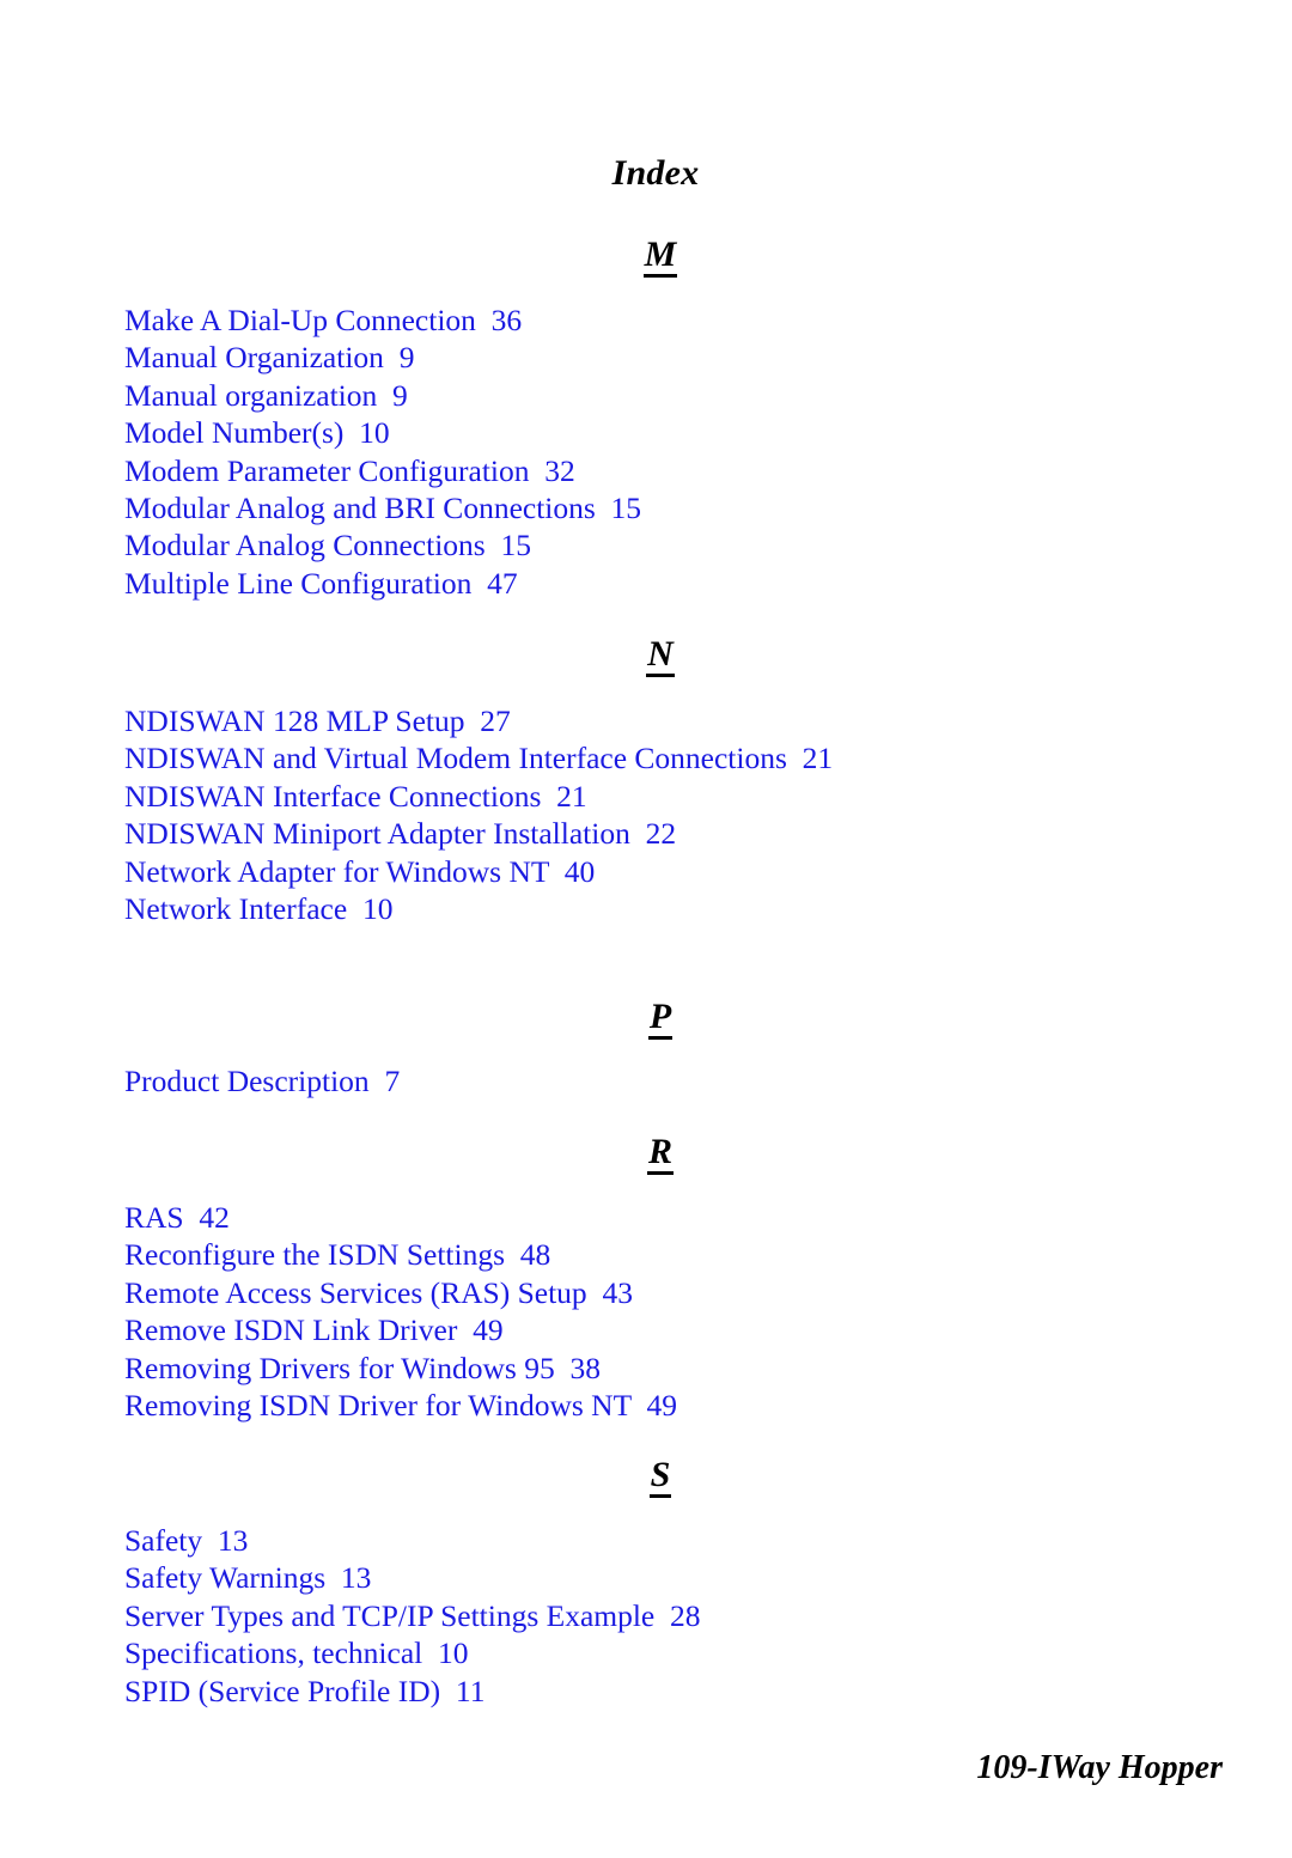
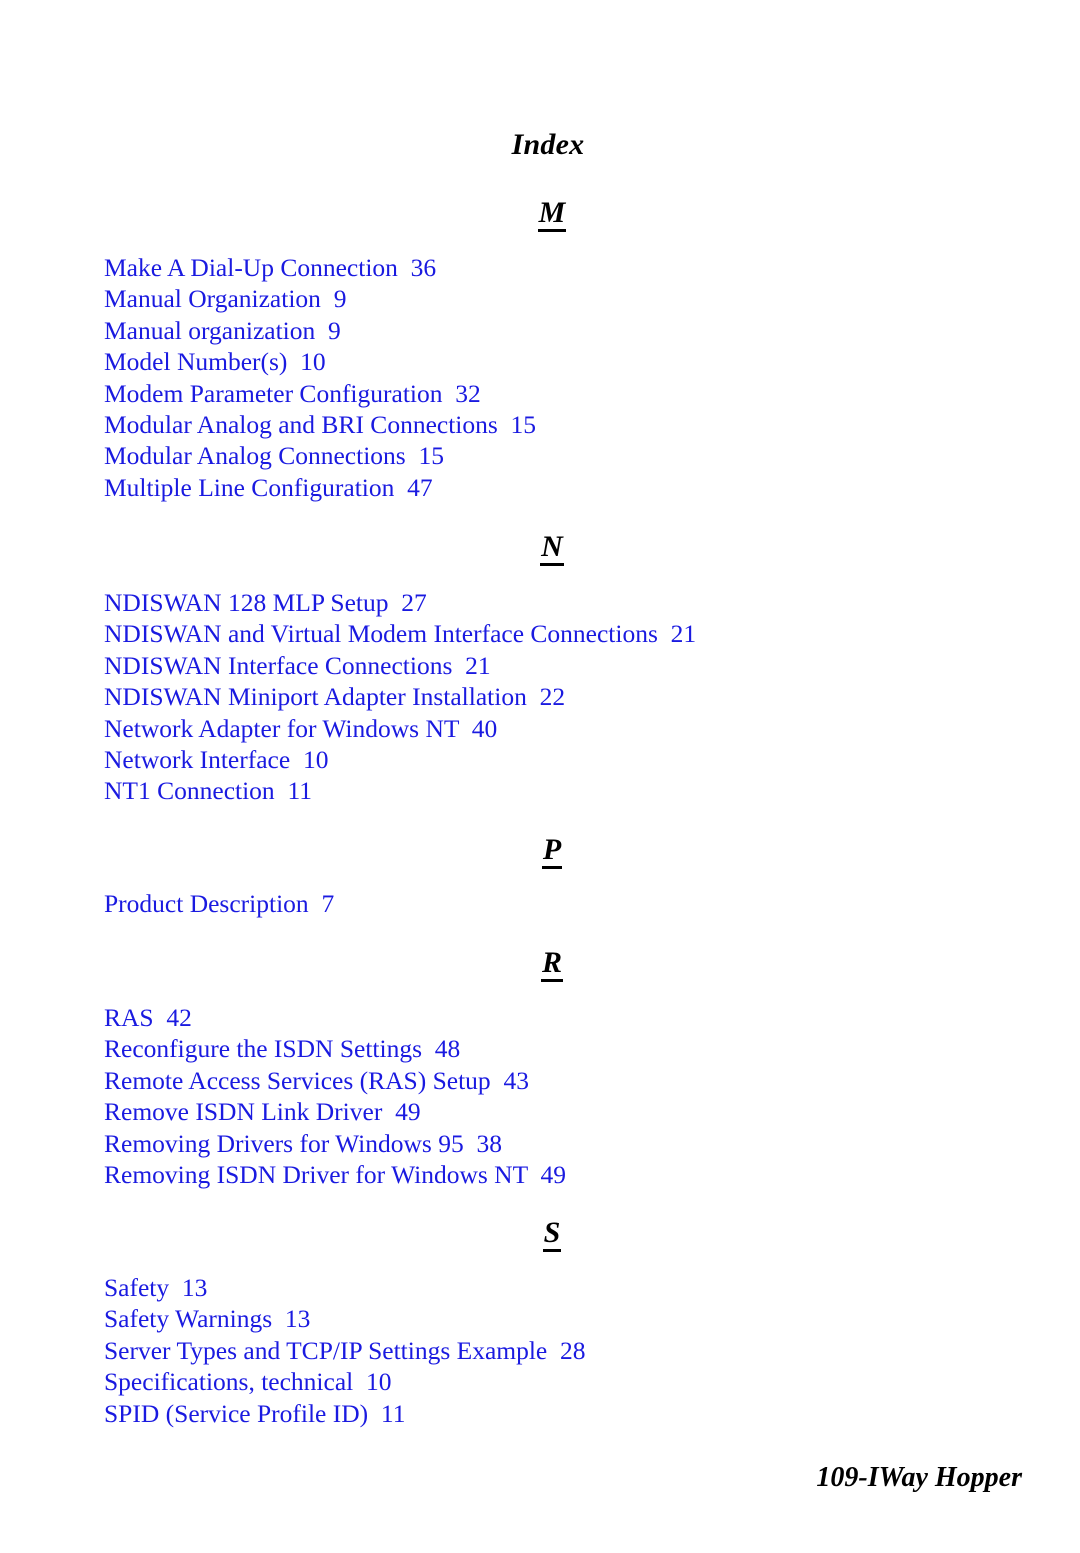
  Index
  M
  Make A Dial-Up Connection 36
  Manual Organization 9
  Manual organization 9
  Model Number(s) 10
  Modem Parameter Configuration 32
  Modular Analog and BRI Connections 15
  Modular Analog Connections 15
  Multiple Line Configuration 47
  N
  NDISWAN 128 MLP Setup 27
  NDISWAN and Virtual Modem Interface Connections 21
  NDISWAN Interface Connections 21
  NDISWAN Miniport Adapter Installation 22
  Network Adapter for Windows NT 40
  Network Interface 10
+ NT1 Connection 11
  P
  Product Description 7
  R
  RAS 42
  Reconfigure the ISDN Settings 48
  Remote Access Services (RAS) Setup 43
  Remove ISDN Link Driver 49
  Removing Drivers for Windows 95 38
  Removing ISDN Driver for Windows NT 49
  S
  Safety 13
  Safety Warnings 13
  Server Types and TCP/IP Settings Example 28
  Specifications, technical 10
  SPID (Service Profile ID) 11
  109-IWay Hopper
